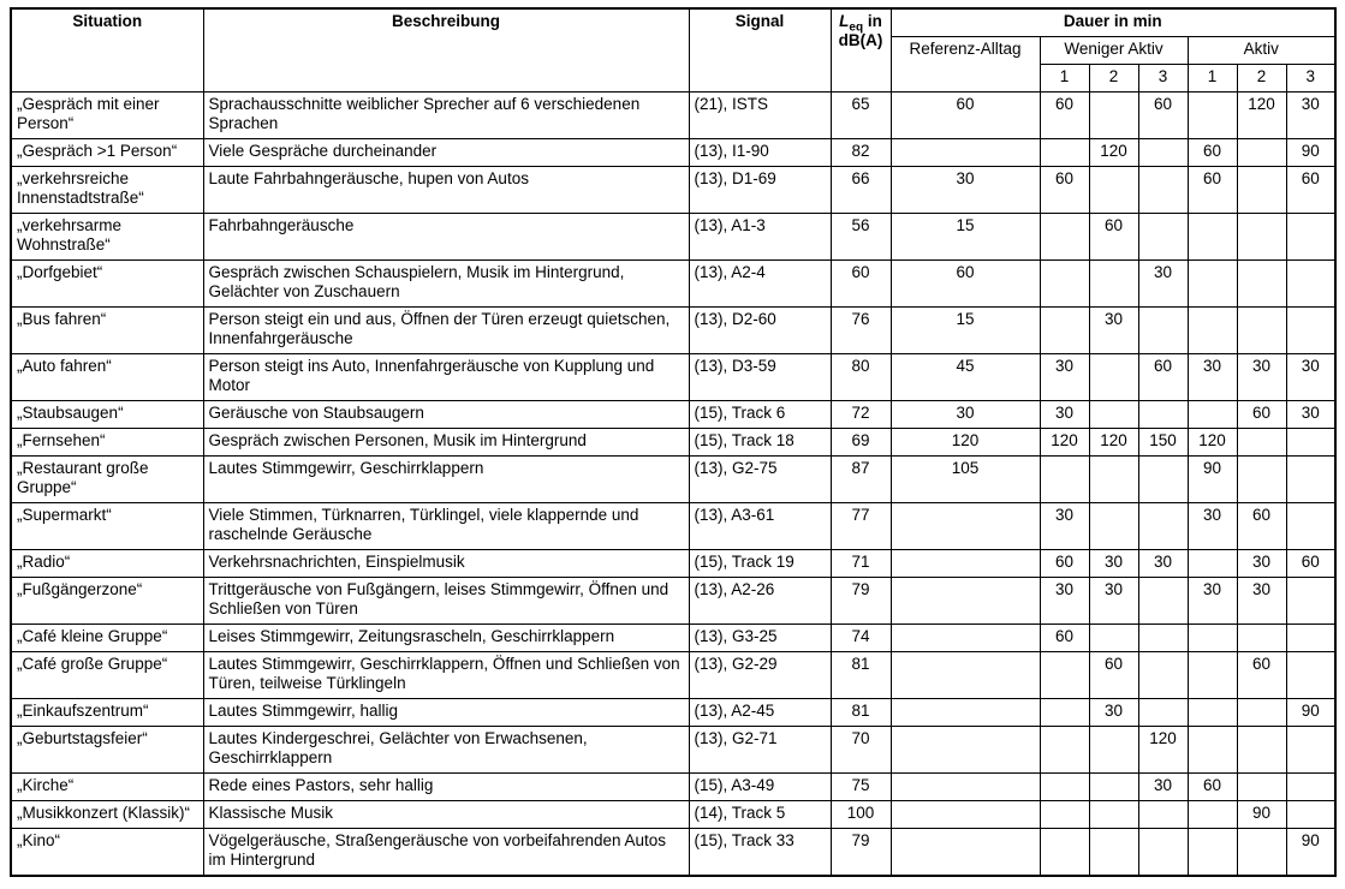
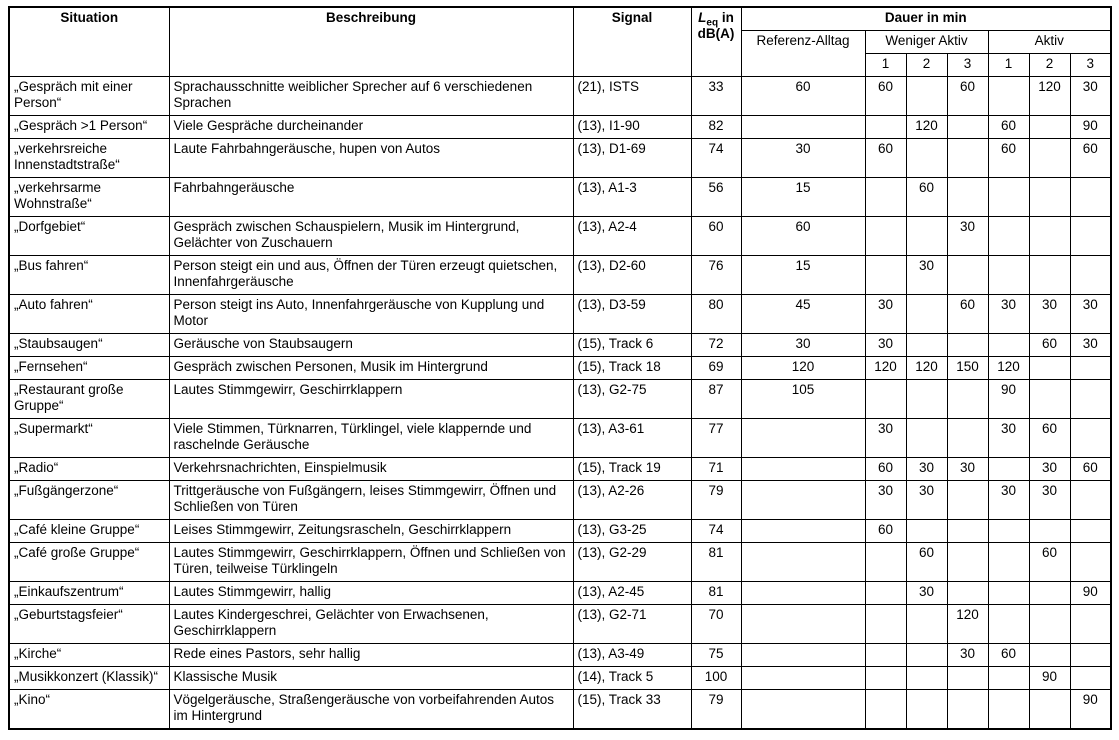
  Situation	Beschreibung	Signal	Leq indB(A)	Dauer in min
  Referenz-Alltag	Weniger Aktiv	Aktiv
  1	2	3	1	2	3
- „Gespräch mit einer Person“	Sprachausschnitte weiblicher Sprecher auf 6 verschiedenen Sprachen	(21), ISTS	65	60	60		60		120	30
+ „Gespräch mit einer Person“	Sprachausschnitte weiblicher Sprecher auf 6 verschiedenen Sprachen	(21), ISTS	33	60	60		60		120	30
  „Gespräch >1 Person“	Viele Gespräche durcheinander	(13), I1-90	82			120		60		90
- „verkehrsreiche Innenstadtstraße“	Laute Fahrbahngeräusche, hupen von Autos	(13), D1-69	66	30	60			60		60
+ „verkehrsreiche Innenstadtstraße“	Laute Fahrbahngeräusche, hupen von Autos	(13), D1-69	74	30	60			60		60
  „verkehrsarme Wohnstraße“	Fahrbahngeräusche	(13), A1-3	56	15		60
  „Dorfgebiet“	Gespräch zwischen Schauspielern, Musik im Hintergrund, Gelächter von Zuschauern	(13), A2-4	60	60			30
  „Bus fahren“	Person steigt ein und aus, Öffnen der Türen erzeugt quietschen, Innenfahrgeräusche	(13), D2-60	76	15		30
  „Auto fahren“	Person steigt ins Auto, Innenfahrgeräusche von Kupplung und Motor	(13), D3-59	80	45	30		60	30	30	30
  „Staubsaugen“	Geräusche von Staubsaugern	(15), Track 6	72	30	30				60	30
  „Fernsehen“	Gespräch zwischen Personen, Musik im Hintergrund	(15), Track 18	69	120	120	120	150	120
  „Restaurant große Gruppe“	Lautes Stimmgewirr, Geschirrklappern	(13), G2-75	87	105				90
  „Supermarkt“	Viele Stimmen, Türknarren, Türklingel, viele klappernde und raschelnde Geräusche	(13), A3-61	77		30			30	60
  „Radio“	Verkehrsnachrichten, Einspielmusik	(15), Track 19	71		60	30	30		30	60
  „Fußgängerzone“	Trittgeräusche von Fußgängern, leises Stimmgewirr, Öffnen und Schließen von Türen	(13), A2-26	79		30	30		30	30
  „Café kleine Gruppe“	Leises Stimmgewirr, Zeitungsrascheln, Geschirrklappern	(13), G3-25	74		60
  „Café große Gruppe“	Lautes Stimmgewirr, Geschirrklappern, Öffnen und Schließen von Türen, teilweise Türklingeln	(13), G2-29	81			60			60
  „Einkaufszentrum“	Lautes Stimmgewirr, hallig	(13), A2-45	81			30				90
  „Geburtstagsfeier“	Lautes Kindergeschrei, Gelächter von Erwachsenen, Geschirrklappern	(13), G2-71	70				120
- „Kirche“	Rede eines Pastors, sehr hallig	(15), A3-49	75				30	60
+ „Kirche“	Rede eines Pastors, sehr hallig	(13), A3-49	75				30	60
  „Musikkonzert (Klassik)“	Klassische Musik	(14), Track 5	100						90
  „Kino“	Vögelgeräusche, Straßengeräusche von vorbeifahrenden Autos im Hintergrund	(15), Track 33	79							90
